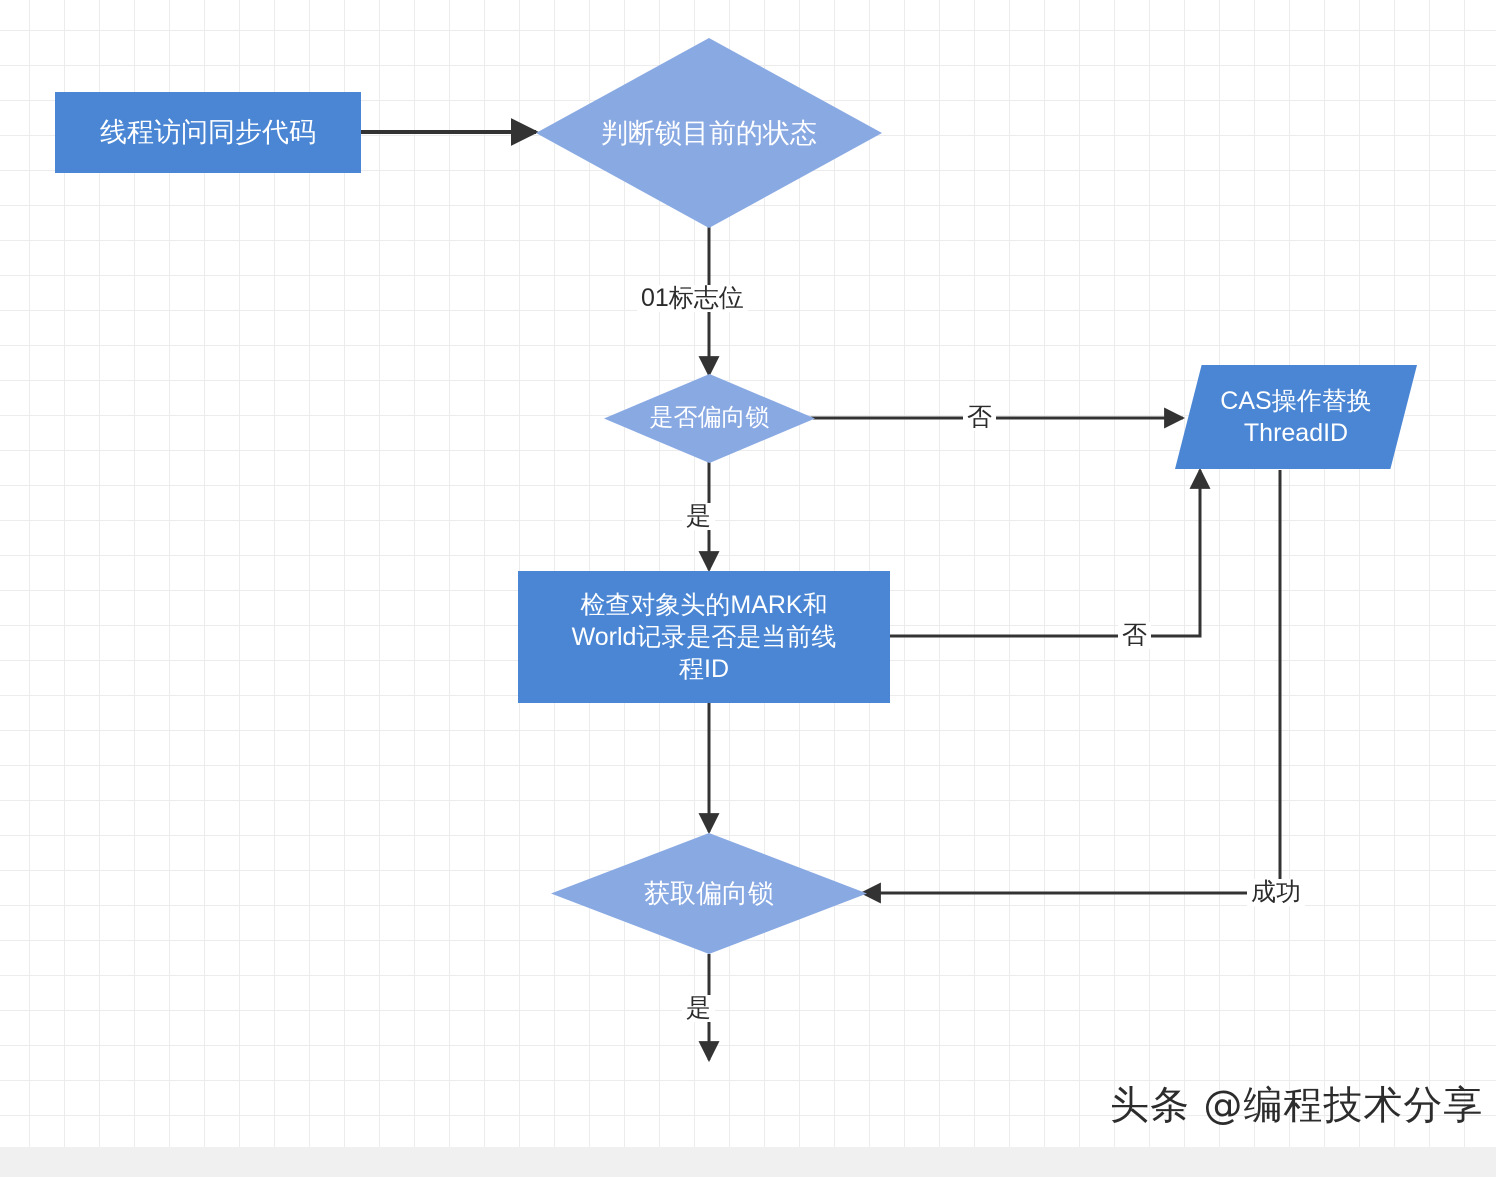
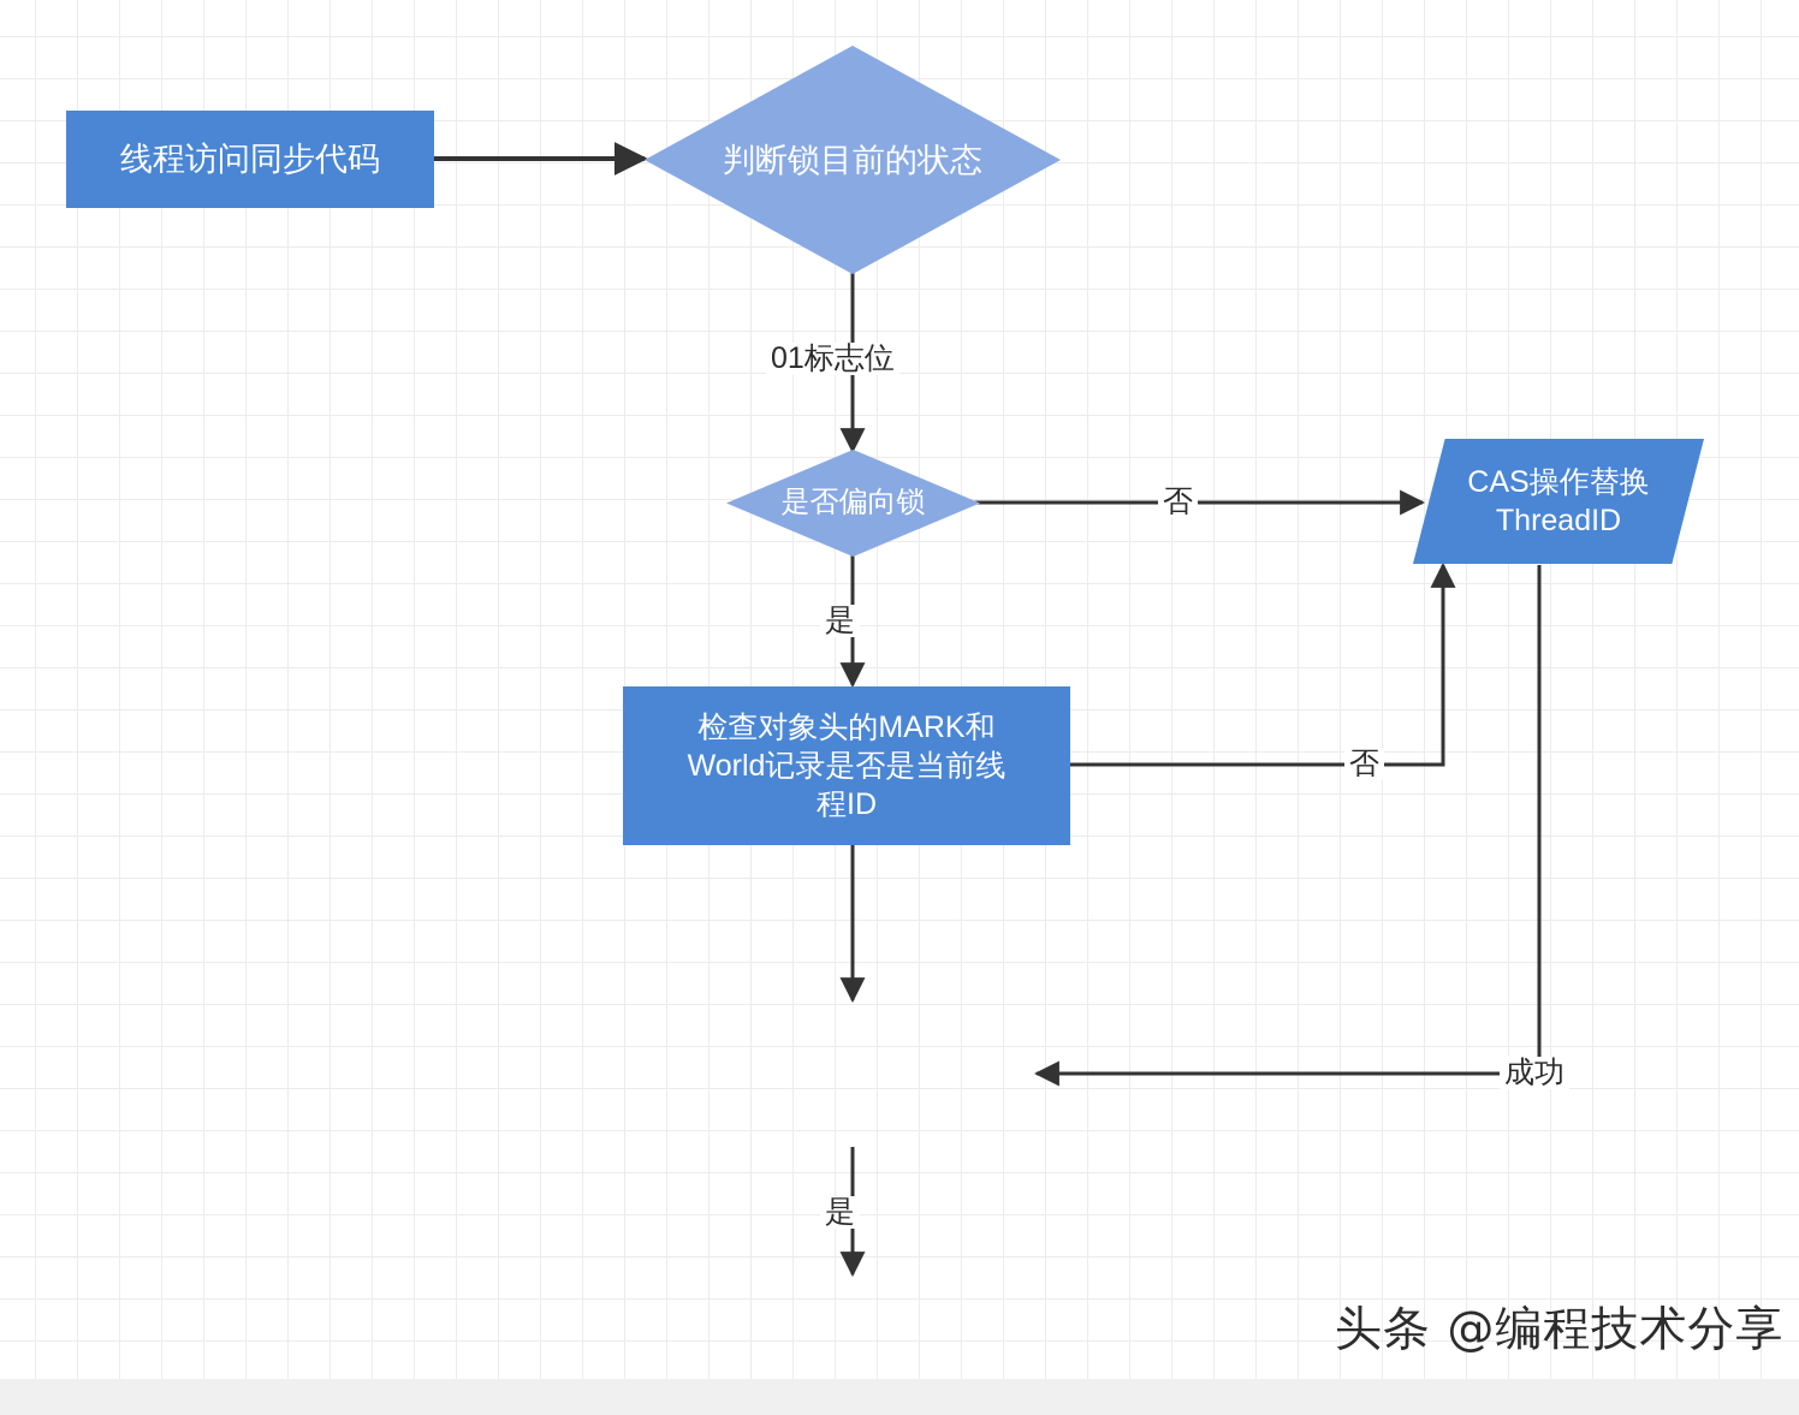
  线程访问同步代码
  判断锁目前的状态
  是否偏向锁
  CAS操作替换
  ThreadID
  检查对象头的MARK和
  World记录是否是当前线
  程ID
- 获取偏向锁
  01标志位
  否
  是
  否
  成功
  是
  头条 @编程技术分享
